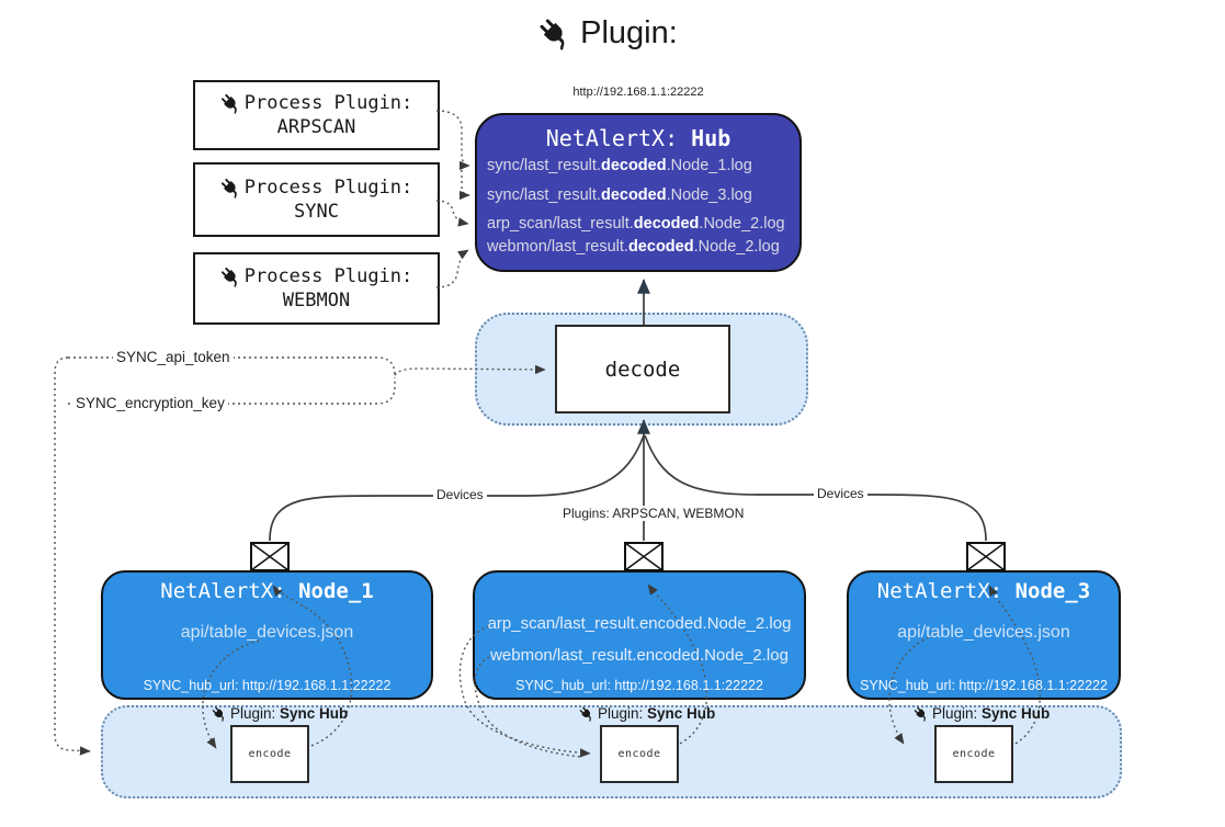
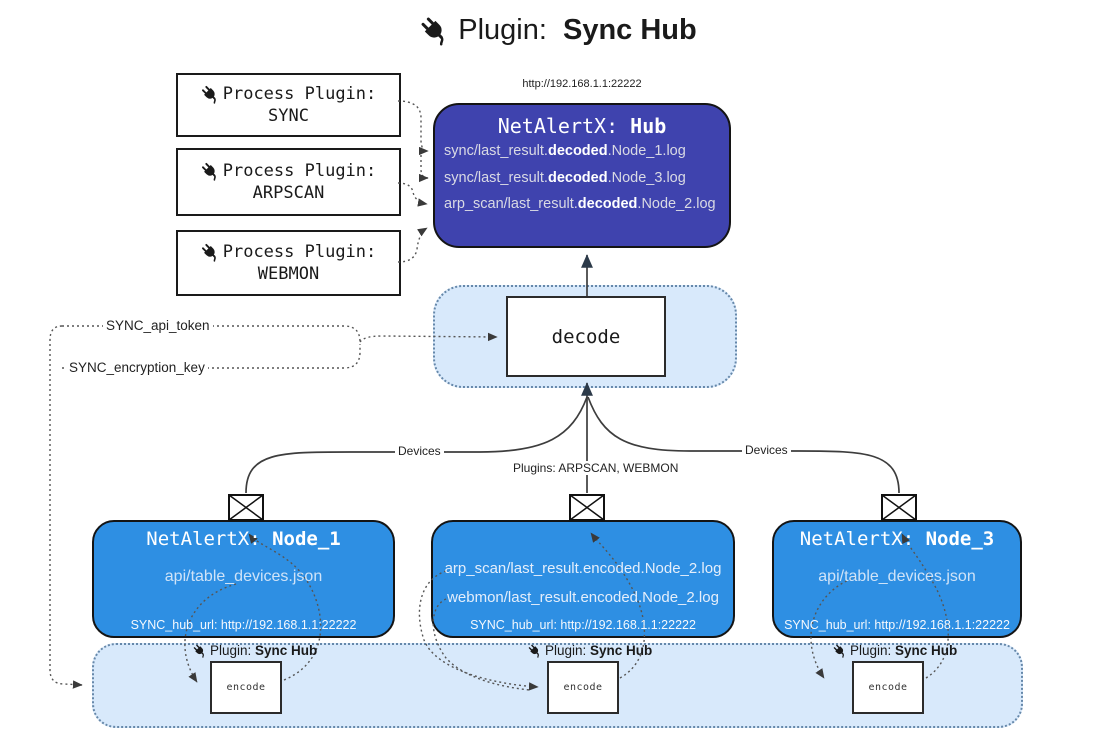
  Plugin:
+ Sync Hub
  Process Plugin:
- ARPSCAN
+ SYNC
  Process Plugin:
- SYNC
+ ARPSCAN
  Process Plugin:
  WEBMON
  http://192.168.1.1:22222
  NetAlertX: Hub
  sync/last_result.decoded.Node_1.log
  sync/last_result.decoded.Node_3.log
  arp_scan/last_result.decoded.Node_2.log
- webmon/last_result.decoded.Node_2.log
  decode
  SYNC_api_token
  SYNC_encryption_key
  Devices
  Plugins: ARPSCAN, WEBMON
  Devices
  NetAlertX: Node_1
  api/table_devices.json
  SYNC_hub_url: http://192.168.1.1:22222
  arp_scan/last_result.encoded.Node_2.log
  webmon/last_result.encoded.Node_2.log
  SYNC_hub_url: http://192.168.1.1:22222
  NetAlertX: Node_3
  api/table_devices.json
  SYNC_hub_url: http://192.168.1.1:22222
  Plugin: Sync Hub
  encode
  Plugin: Sync Hub
  encode
  Plugin: Sync Hub
  encode
